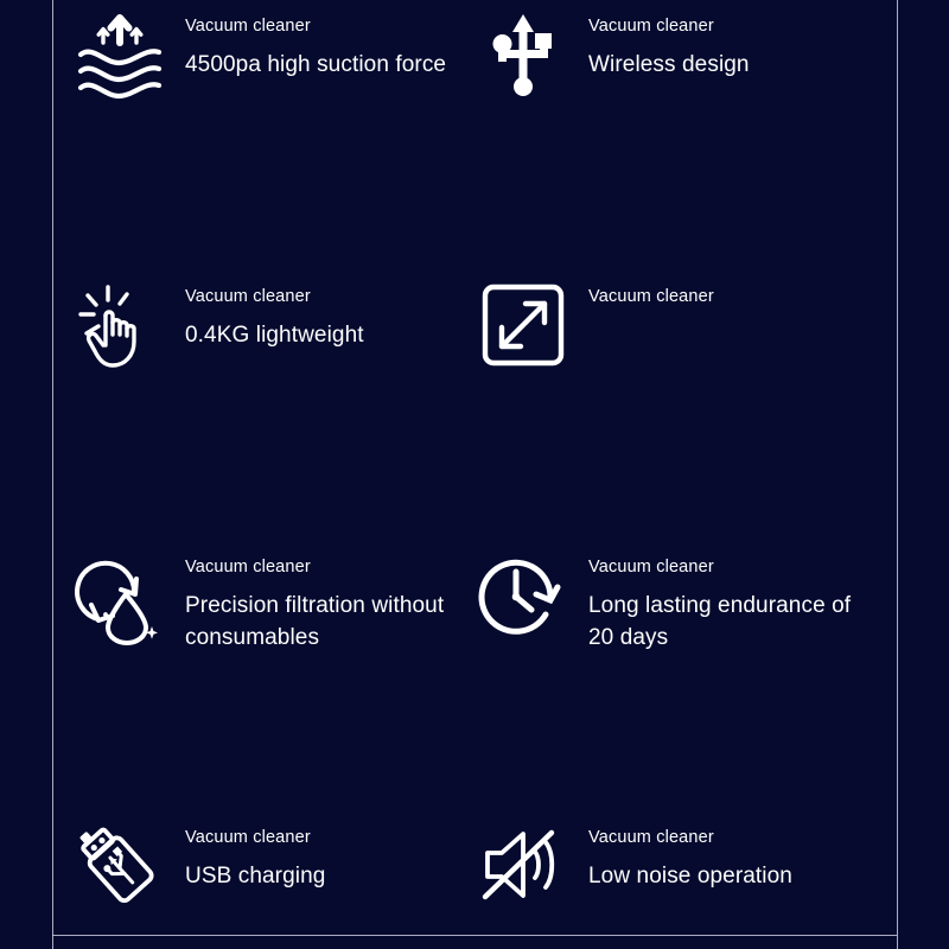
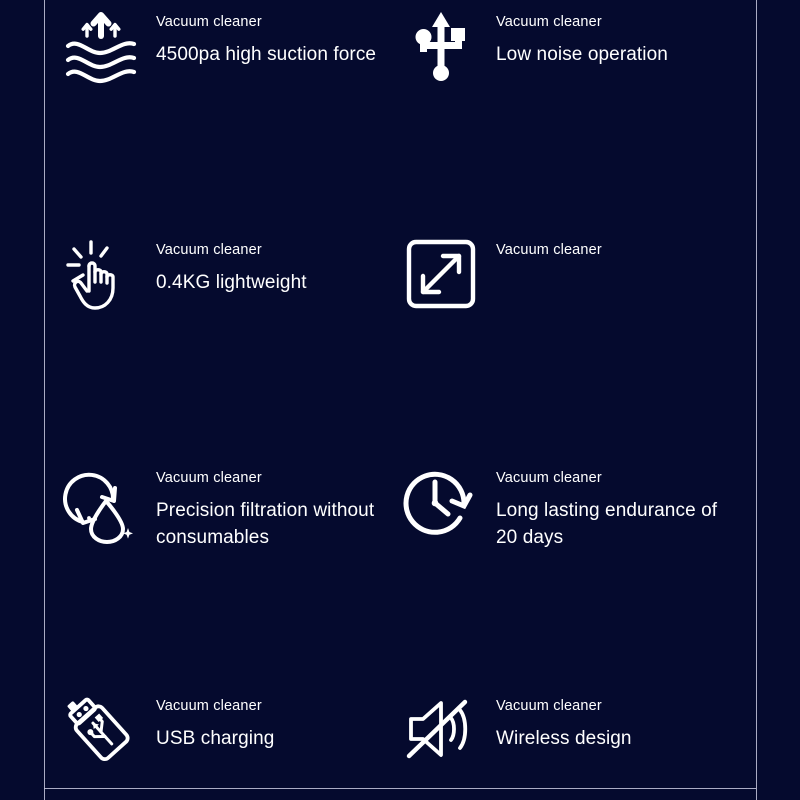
  Vacuum cleaner
  4500pa high suction force
  Vacuum cleaner
- Wireless design
+ Low noise operation
  Vacuum cleaner
  0.4KG lightweight
  Vacuum cleaner
  Vacuum cleaner
  Precision filtration without consumables
  Vacuum cleaner
  Long lasting endurance of 20 days
  Vacuum cleaner
  USB charging
  Vacuum cleaner
- Low noise operation
+ Wireless design
